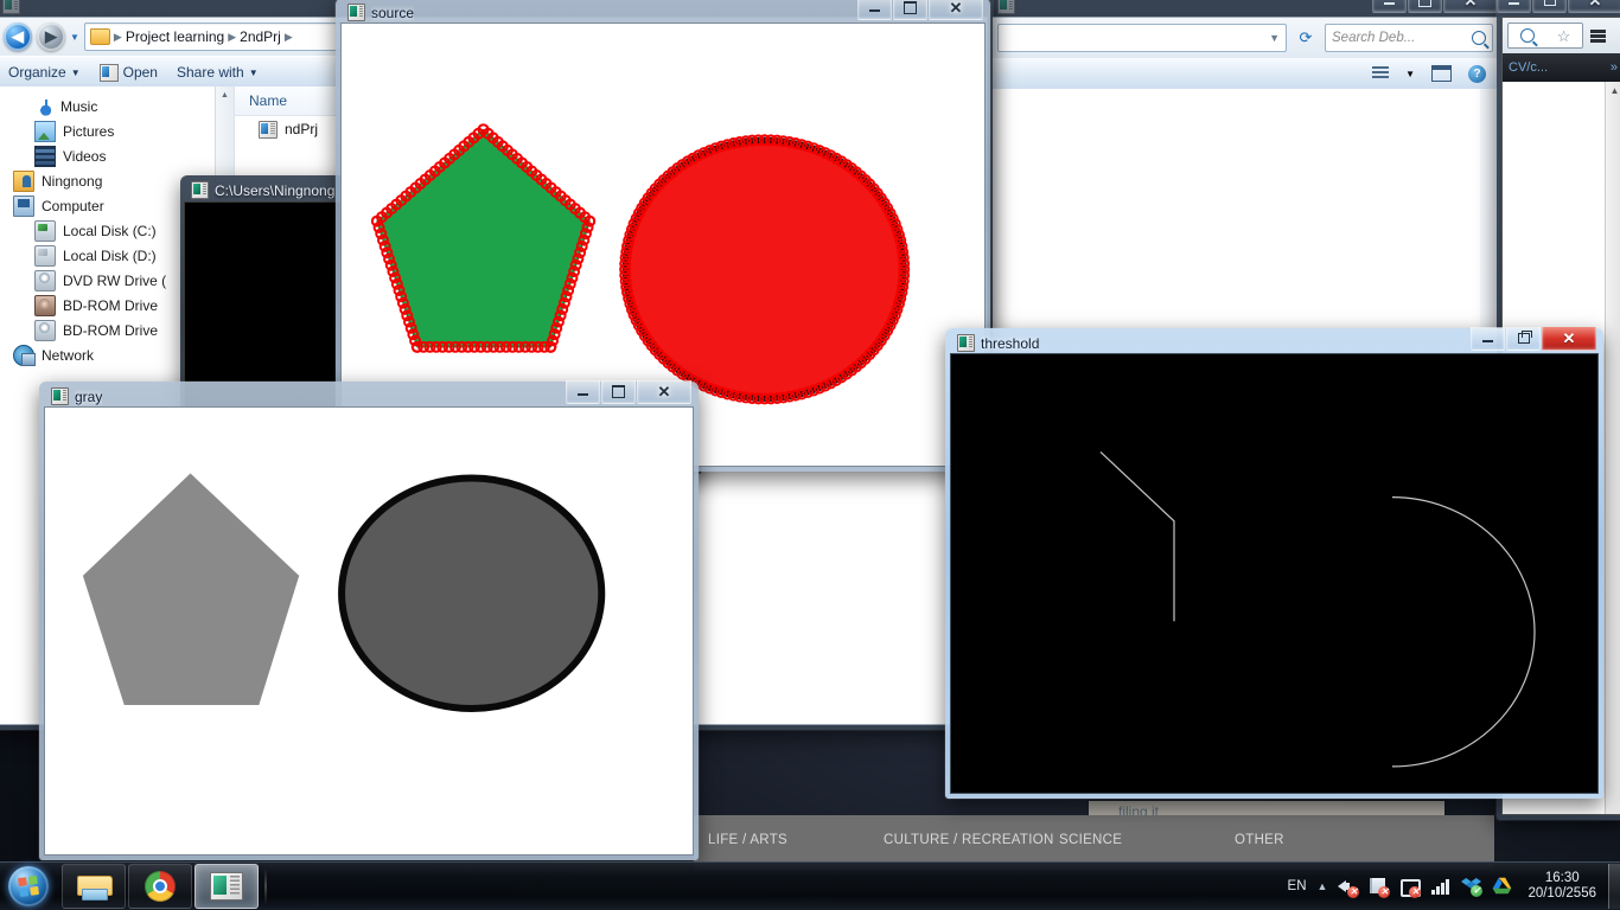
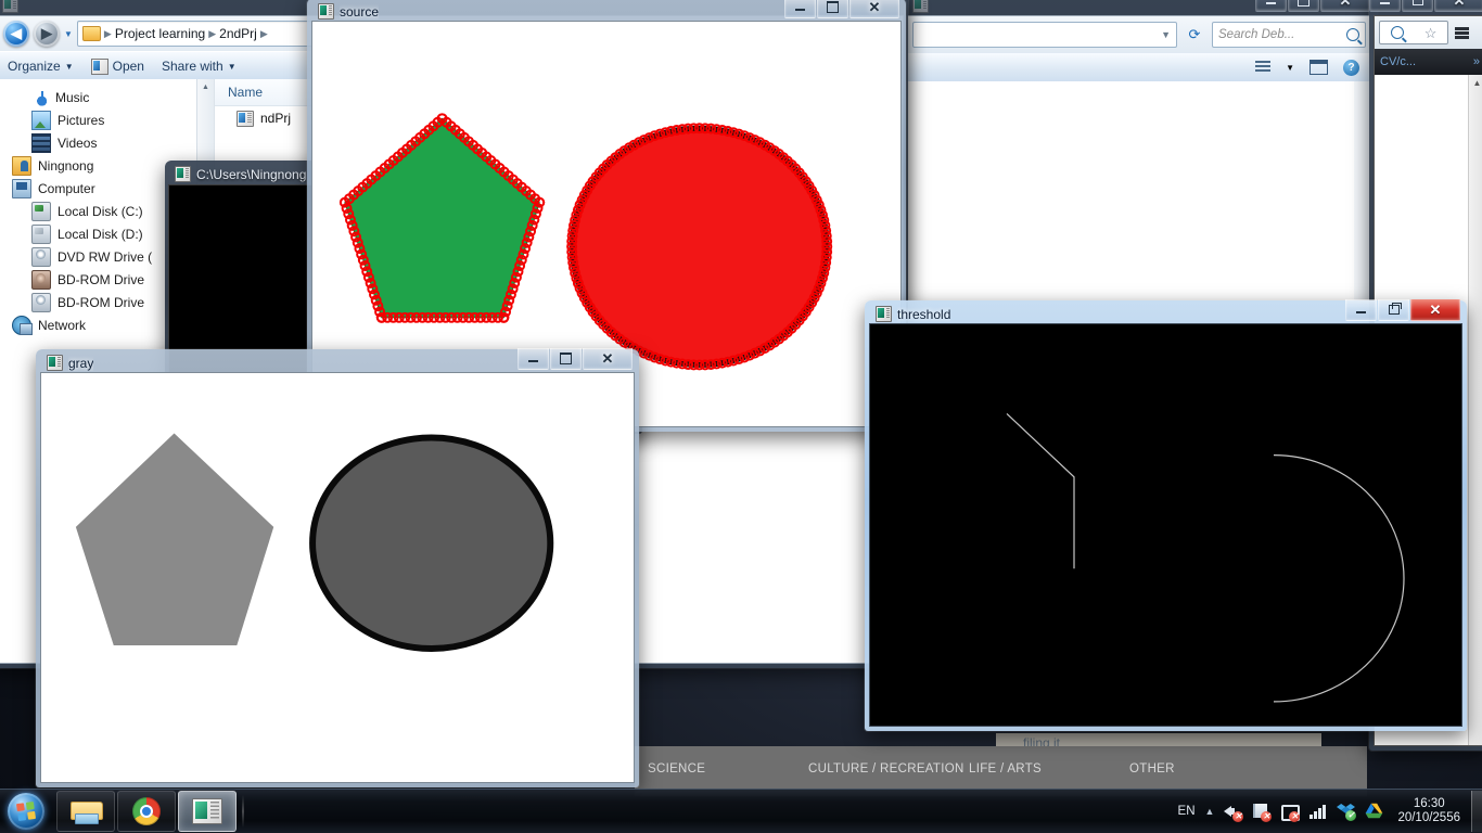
  filing it
- LIFE / ARTS
+ SCIENCE
  CULTURE / RECREATION
- SCIENCE
+ LIFE / ARTS
  OTHER
  ✕
  ▼
  ⟳
  Search Deb...
  ▼
  ?
  ✕
  ☆
  CV/c...
  »
  ▲
  ◀
  ▶
  ▼
  ▶
  Project learning
  ▶
  2ndPrj
  ▶
  Organize
  ▼
  Open
  Share with
  ▼
  Music
  Pictures
  Videos
  Ningnong
  Computer
  Local Disk (C:)
  Local Disk (D:)
  DVD RW Drive (
  BD-ROM Drive
  BD-ROM Drive
  Network
  Name
  ndPrj
  C:\Users\Ningnong
  source
  ✕
  gray
  ✕
  threshold
  ✕
  EN
  ▲
  ✕
  ✕
  ✕
  ✓
  16:30
  20/10/2556
